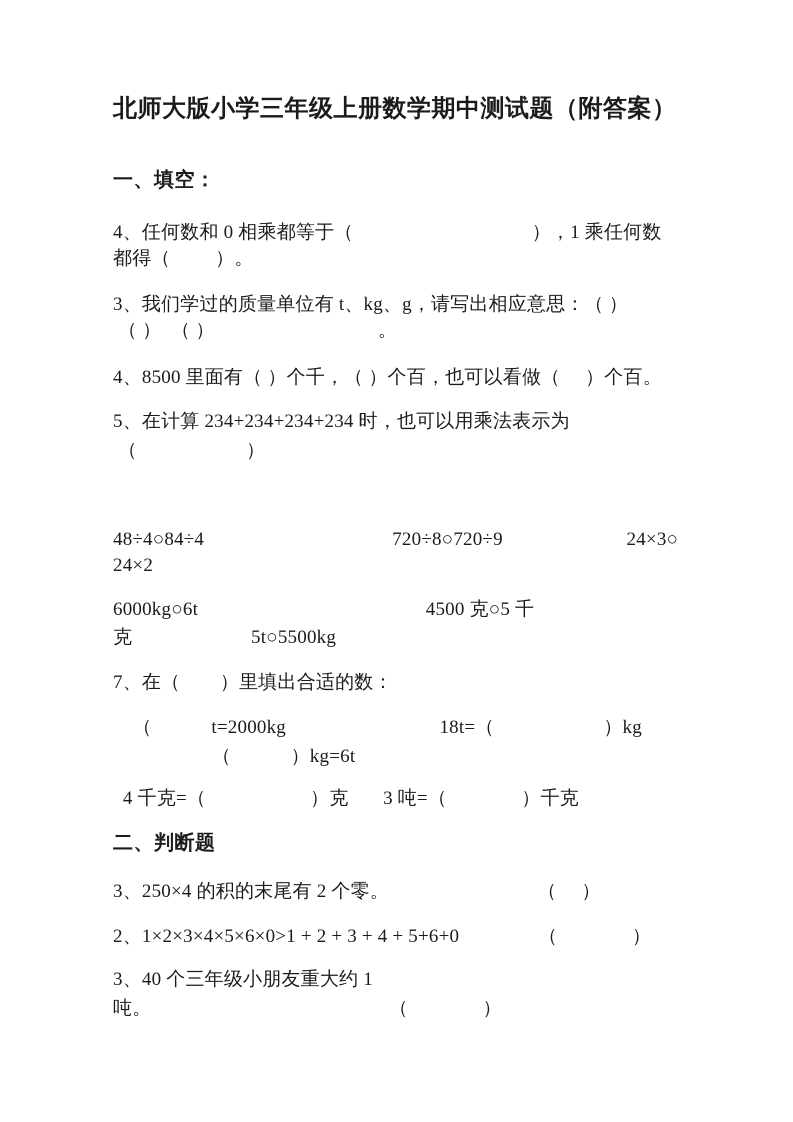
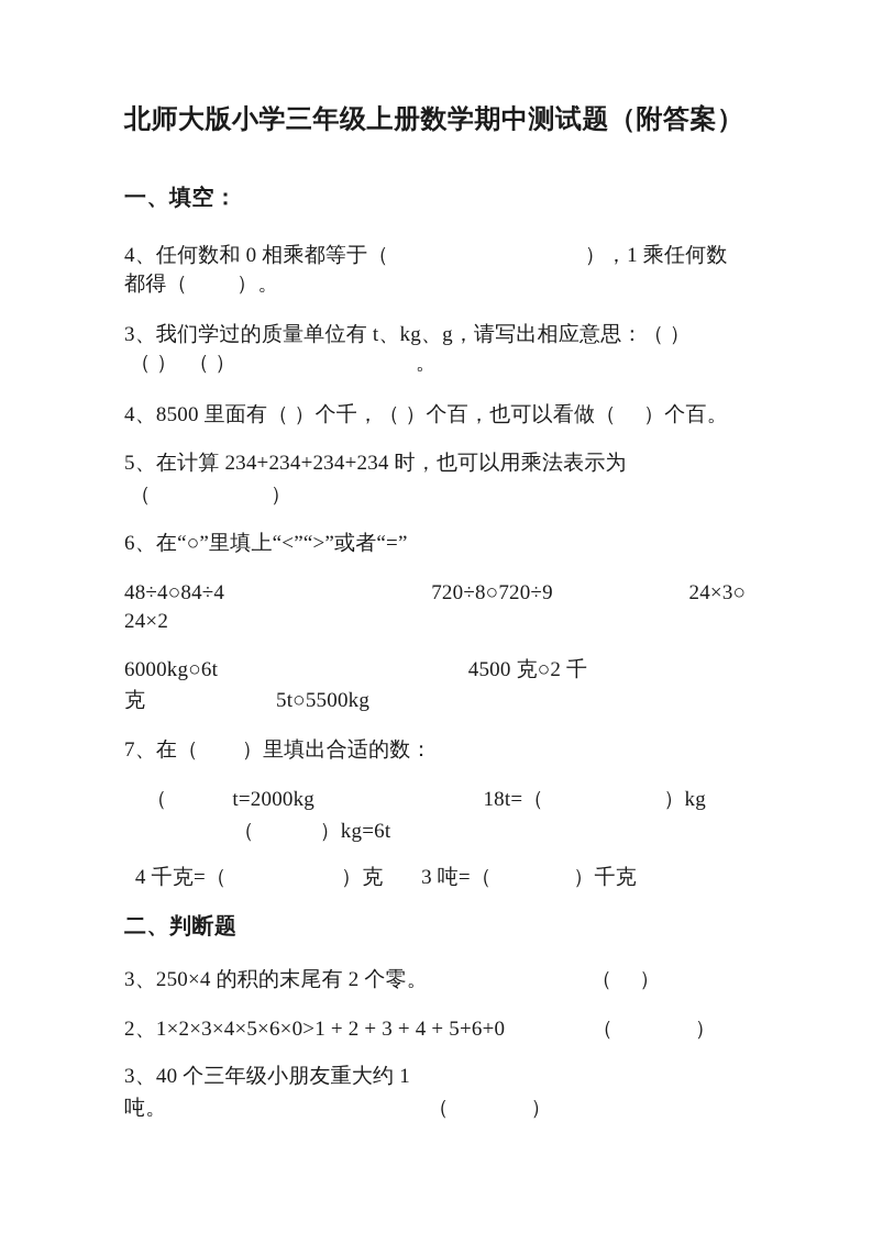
  北师大版小学三年级上册数学期中测试题（附答案）
  一、填空：
  4、任何数和 0 相乘都等于（ ），1 乘任何数
  都得（ ）。
  3、我们学过的质量单位有 t、kg、g，请写出相应意思：（ ）
  （ ） （ ） 。
  4、8500 里面有（ ）个千，（ ）个百，也可以看做（ ）个百。
  5、在计算 234+234+234+234 时，也可以用乘法表示为
  （ ）
+ 6、在“○”里填上“<”“>”或者“=”
  48÷4○84÷4 720÷8○720÷9 24×3○
  24×2
- 6000kg○6t 4500 克○5 千
+ 6000kg○6t 4500 克○2 千
  克 5t○5500kg
  7、在（ ）里填出合适的数：
  （ t=2000kg 18t=（ ）kg
  （ ）kg=6t
  4 千克=（ ）克 3 吨=（ ）千克
  二、判断题
  3、250×4 的积的末尾有 2 个零。 （ ）
  2、1×2×3×4×5×6×0>1 + 2 + 3 + 4 + 5+6+0 （ ）
  3、40 个三年级小朋友重大约 1
  吨。 （ ）
